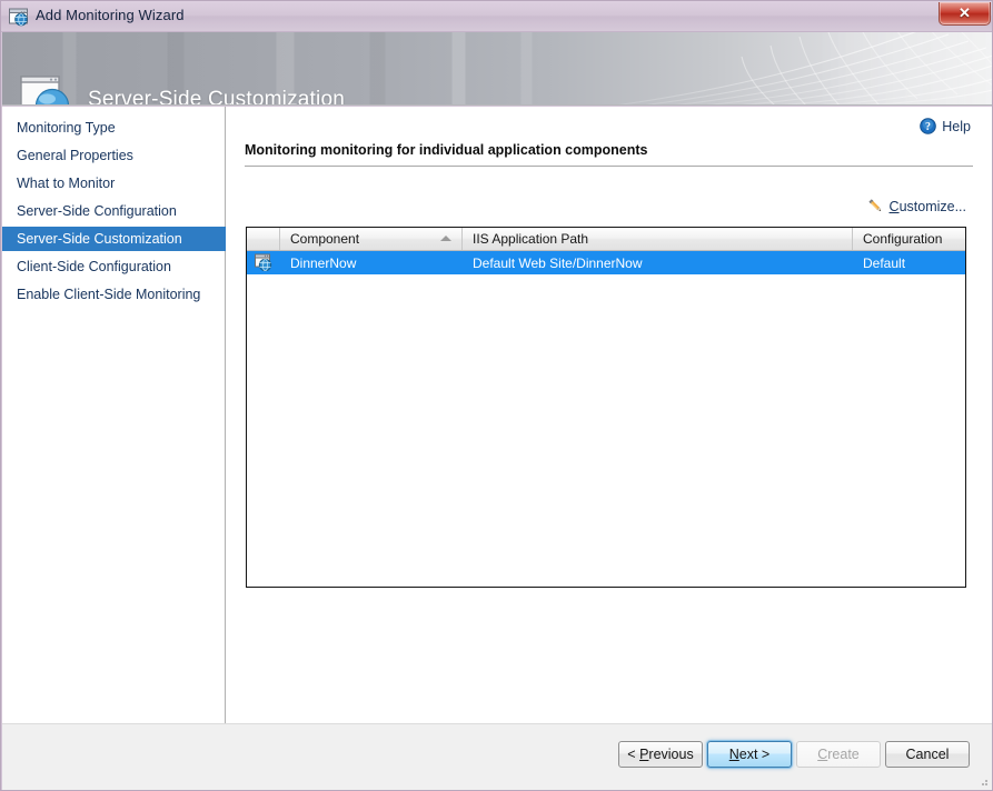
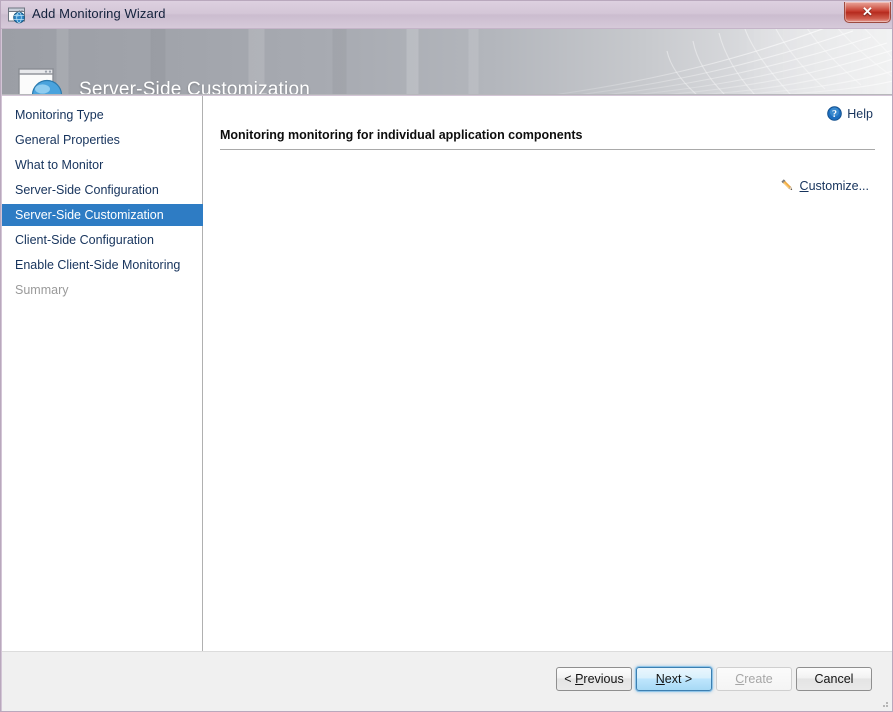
  Add Monitoring Wizard
  ✕
  Server-Side Customization
  Monitoring Type
  General Properties
  What to Monitor
  Server-Side Configuration
  Server-Side Customization
  Client-Side Configuration
  Enable Client-Side Monitoring
+ Summary
  ?
  Help
  Monitoring monitoring for individual application components
  Customize...
- Component
- IIS Application Path
- Configuration
- DinnerNow
- Default Web Site/DinnerNow
- Default
  < Previous
  Next >
  Create
  Cancel
